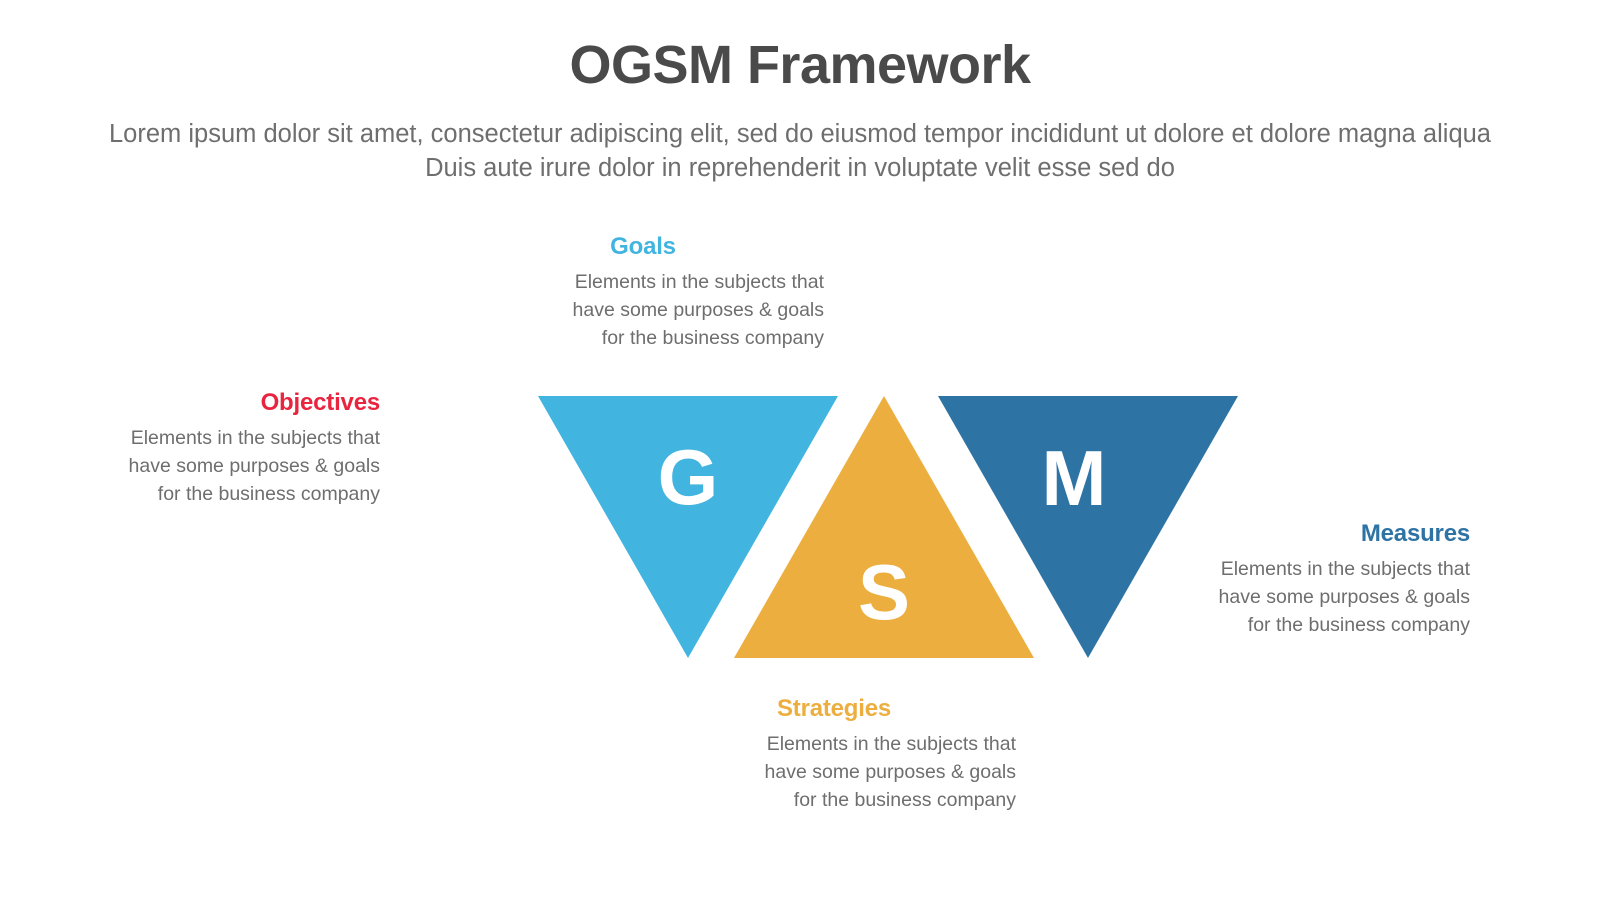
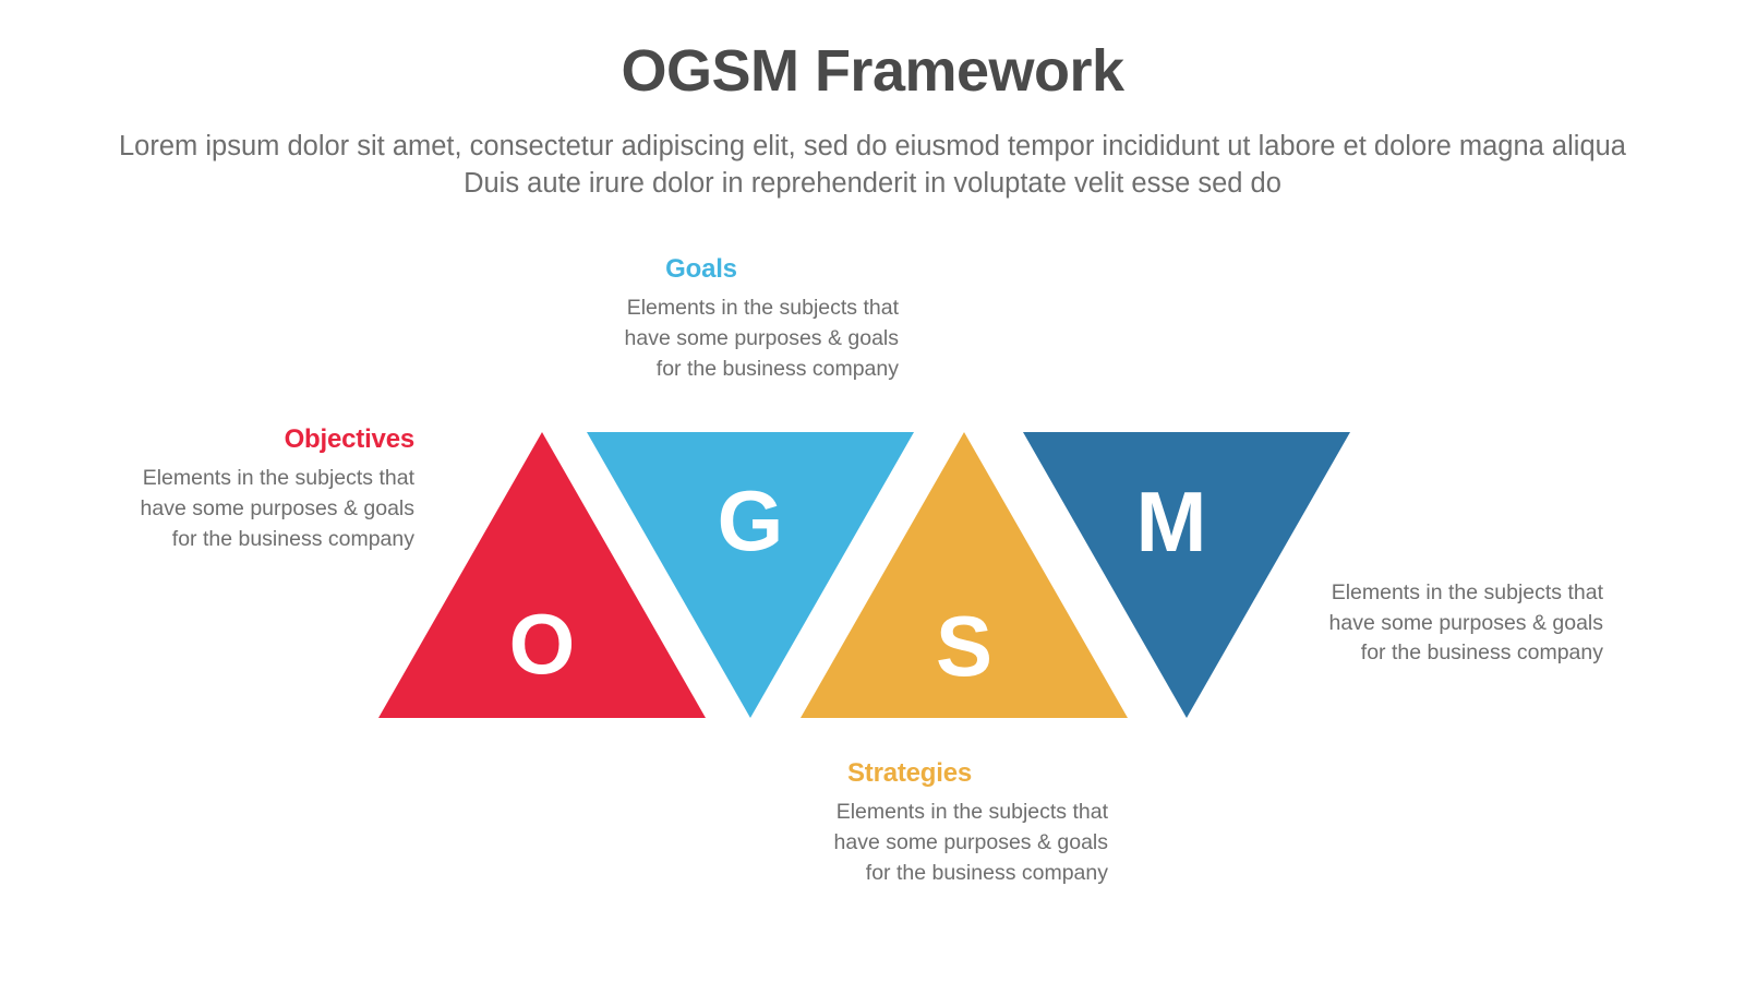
  OGSM Framework
- Lorem ipsum dolor sit amet, consectetur adipiscing elit, sed do eiusmod tempor incididunt ut dolore et dolore magna aliqua Duis aute irure dolor in reprehenderit in voluptate velit esse sed do
+ Lorem ipsum dolor sit amet, consectetur adipiscing elit, sed do eiusmod tempor incididunt ut labore et dolore magna aliqua Duis aute irure dolor in reprehenderit in voluptate velit esse sed do
+ O
  G
  S
  M
  Objectives
  Elements in the subjects that
  have some purposes & goals
  for the business company
  Goals
  Elements in the subjects that
  have some purposes & goals
  for the business company
  Strategies
  Elements in the subjects that
  have some purposes & goals
  for the business company
- Measures
  Elements in the subjects that
  have some purposes & goals
  for the business company
